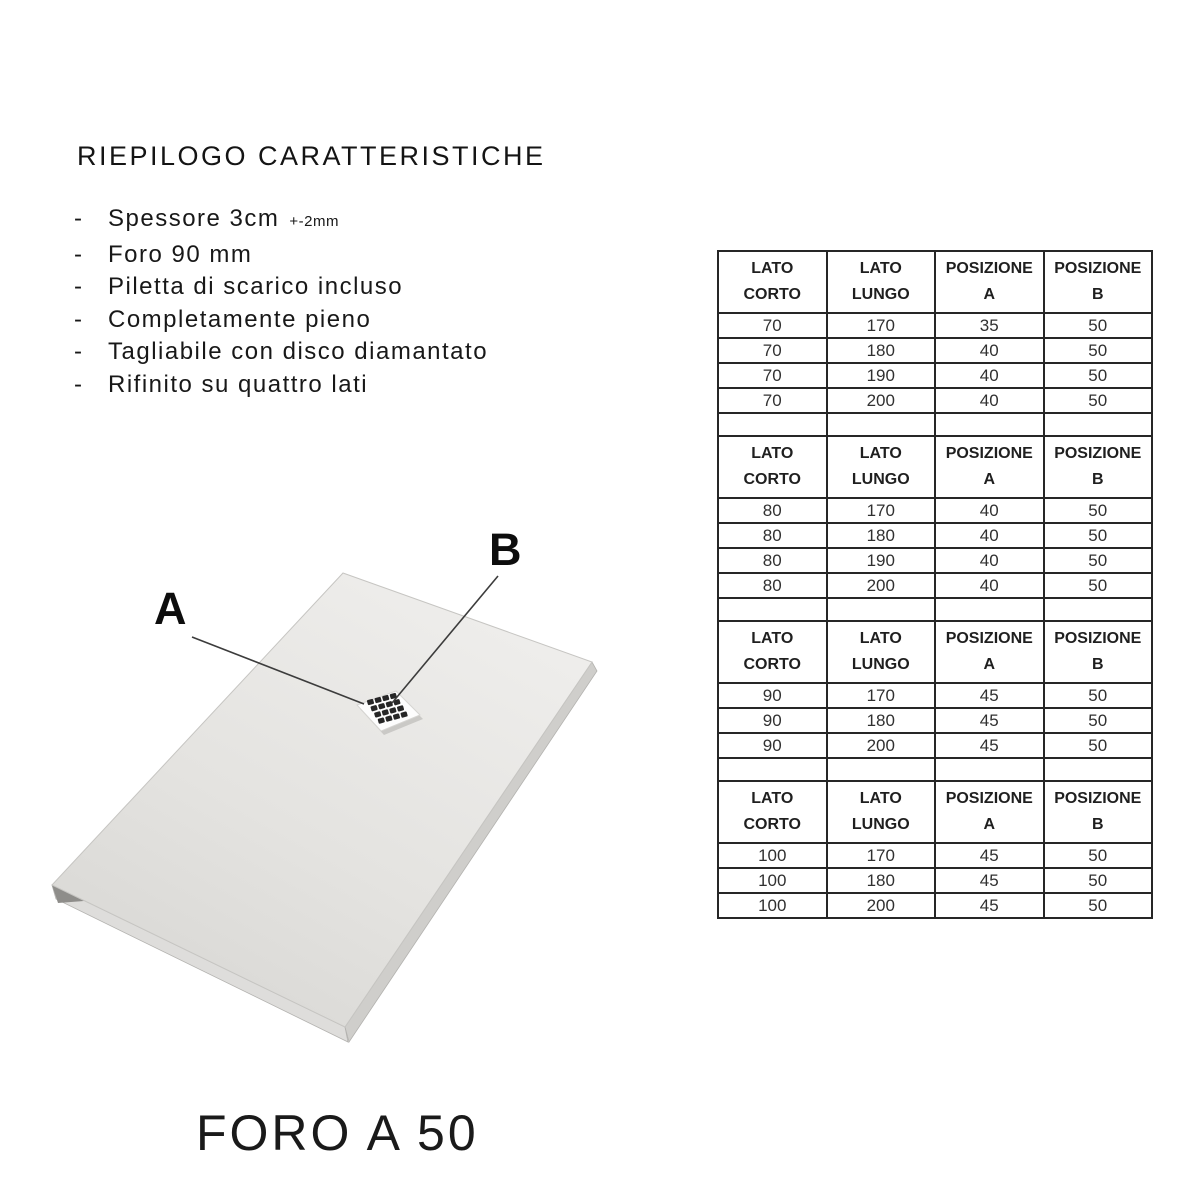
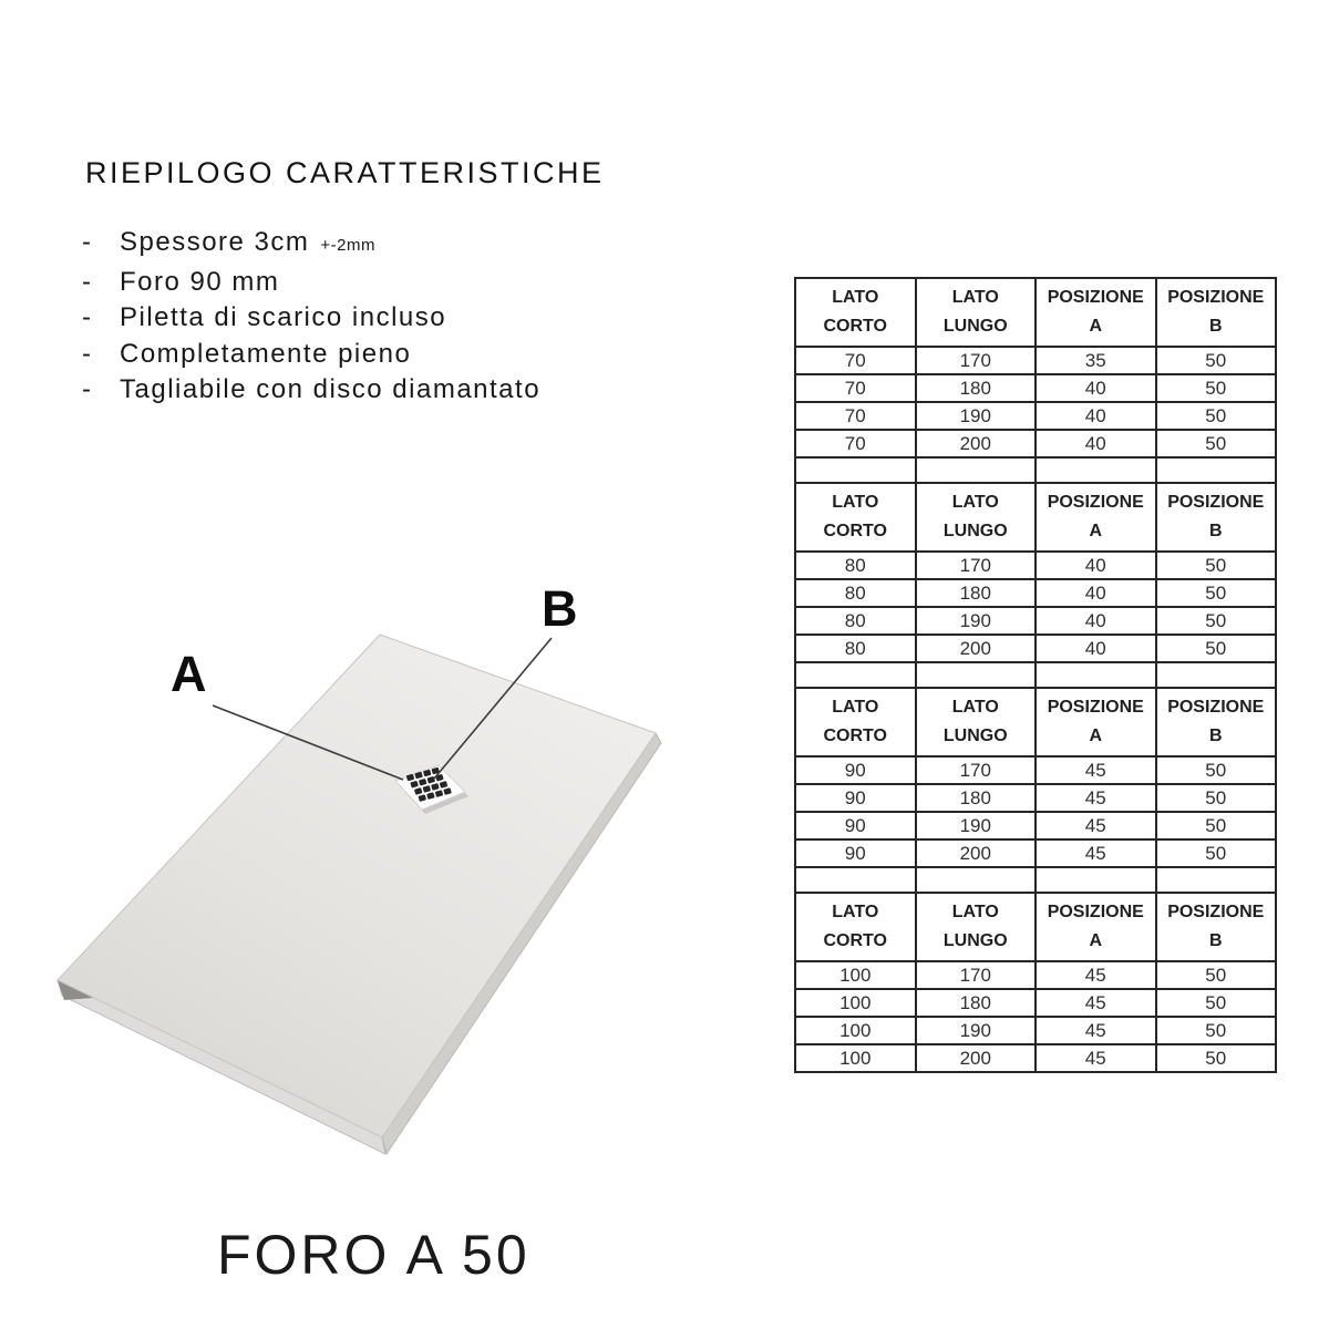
  RIEPILOGO CARATTERISTICHE
  - Spessore 3cm +-2mm
  - Foro 90 mm
  - Piletta di scarico incluso
  - Completamente pieno
  - Tagliabile con disco diamantato
- - Rifinito su quattro lati
  A
  B
  FORO A 50
  LATOCORTO	LATOLUNGO	POSIZIONEA	POSIZIONEB
  70	170	35	50
  70	180	40	50
  70	190	40	50
  70	200	40	50
  LATOCORTO	LATOLUNGO	POSIZIONEA	POSIZIONEB
  80	170	40	50
  80	180	40	50
  80	190	40	50
  80	200	40	50
  LATOCORTO	LATOLUNGO	POSIZIONEA	POSIZIONEB
  90	170	45	50
  90	180	45	50
+ 90	190	45	50
  90	200	45	50
  LATOCORTO	LATOLUNGO	POSIZIONEA	POSIZIONEB
  100	170	45	50
  100	180	45	50
+ 100	190	45	50
  100	200	45	50
